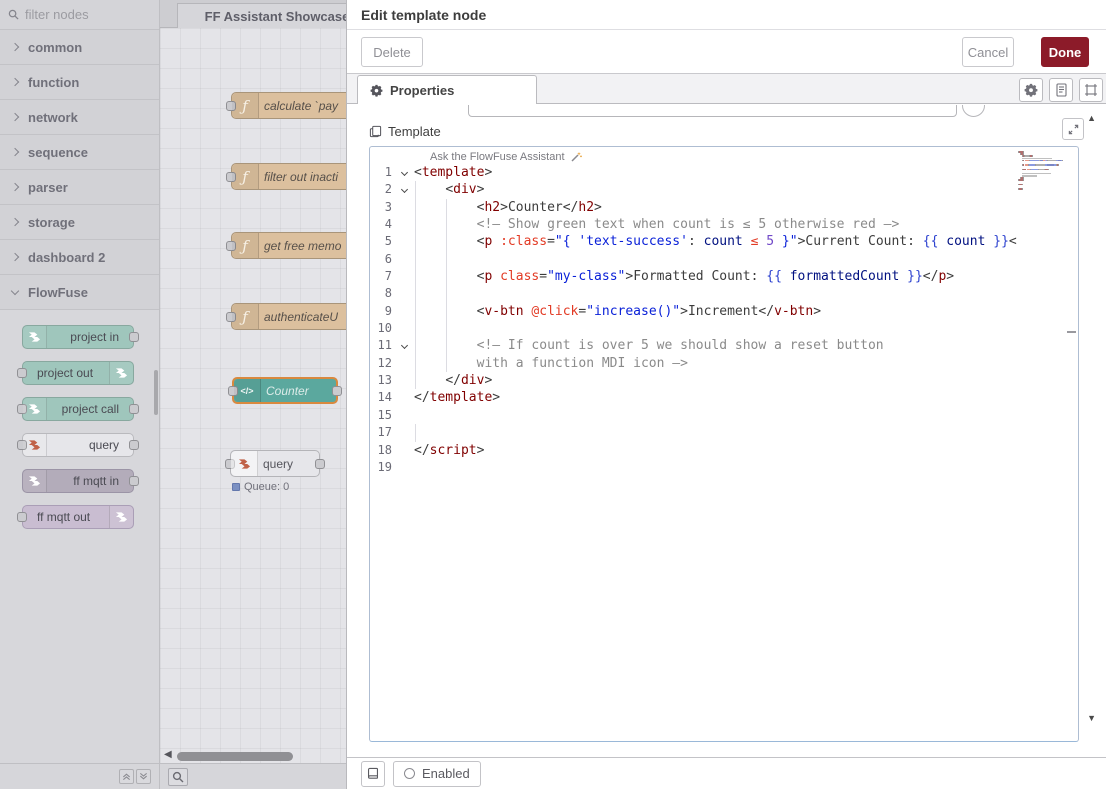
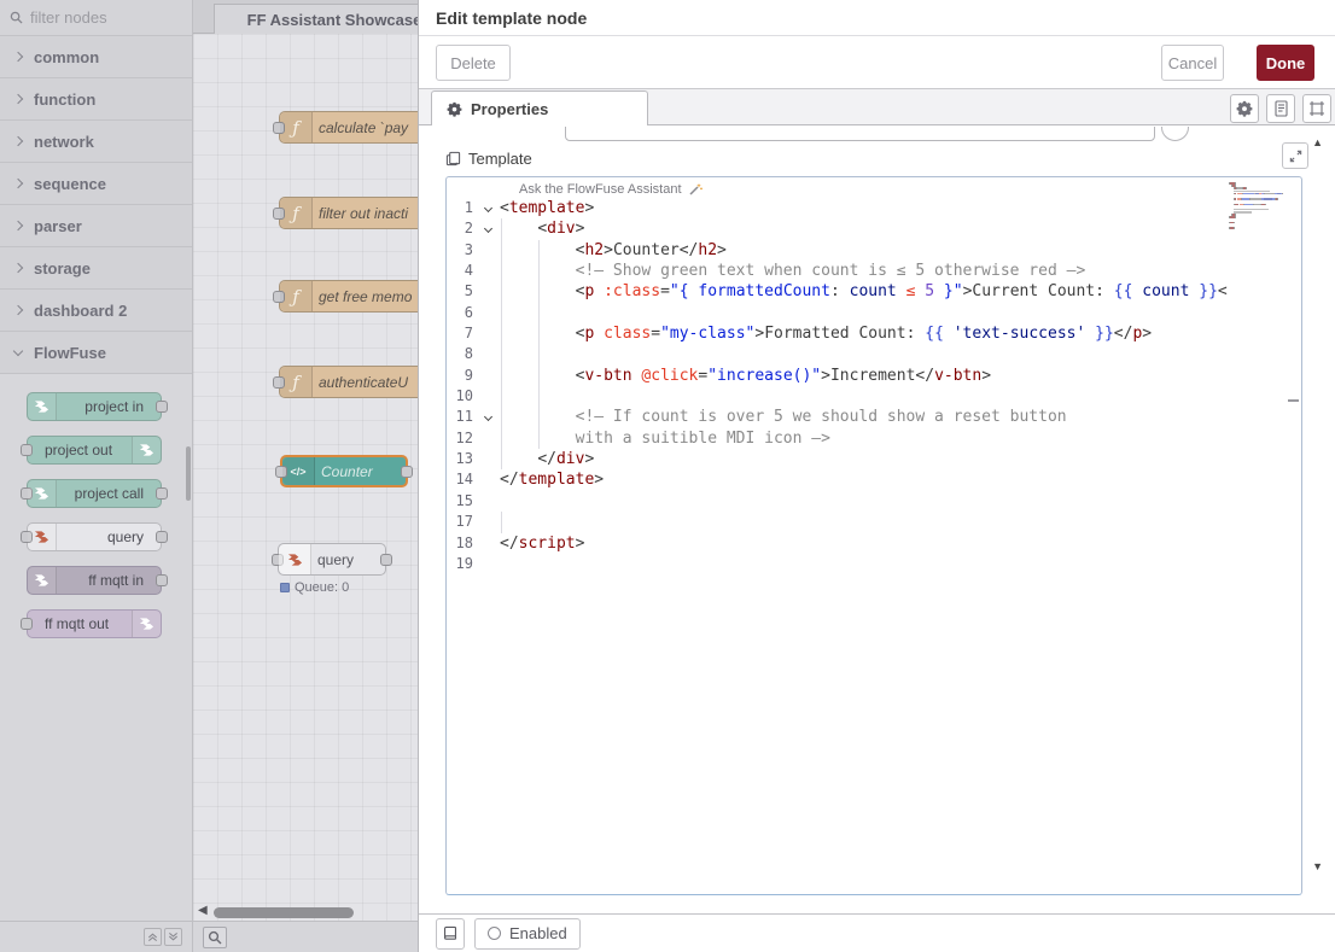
  filter nodes
  common
  function
  network
  sequence
  parser
  storage
  dashboard 2
  FlowFuse
  project in
  project out
  project call
  query
  ff mqtt in
  ff mqtt out
  ƒ
  calculate `pay
  ƒ
  filter out inacti
  ƒ
  get free memo
  ƒ
  authenticateU
  </>
  Counter
  query
  Queue: 0
  FF Assistant Showcas
  ◀
  Edit template node
  Delete
  Cancel
  Done
  Properties
  ▲
  ▼
  Template
  Ask the FlowFuse Assistant
  1
  <template>
  2
  <div>
  3
  <h2>Counter</h2>
  4
  <!— Show green text when count is ≤ 5 otherwise red —>
  5
- <p :class="{ 'text-success': count ≤ 5 }">Current Count: {{ count }}<
+ <p :class="{ formattedCount: count ≤ 5 }">Current Count: {{ count }}<
  6
  7
- <p class="my-class">Formatted Count: {{ formattedCount }}</p>
+ <p class="my-class">Formatted Count: {{ 'text-success' }}</p>
  8
  9
  <v-btn @click="increase()">Increment</v-btn>
  10
  11
  <!— If count is over 5 we should show a reset button
  12
- with a function MDI icon —>
+ with a suitible MDI icon —>
  13
  </div>
  14
  </template>
  15
  17
  18
  </script>
  19
  Enabled
